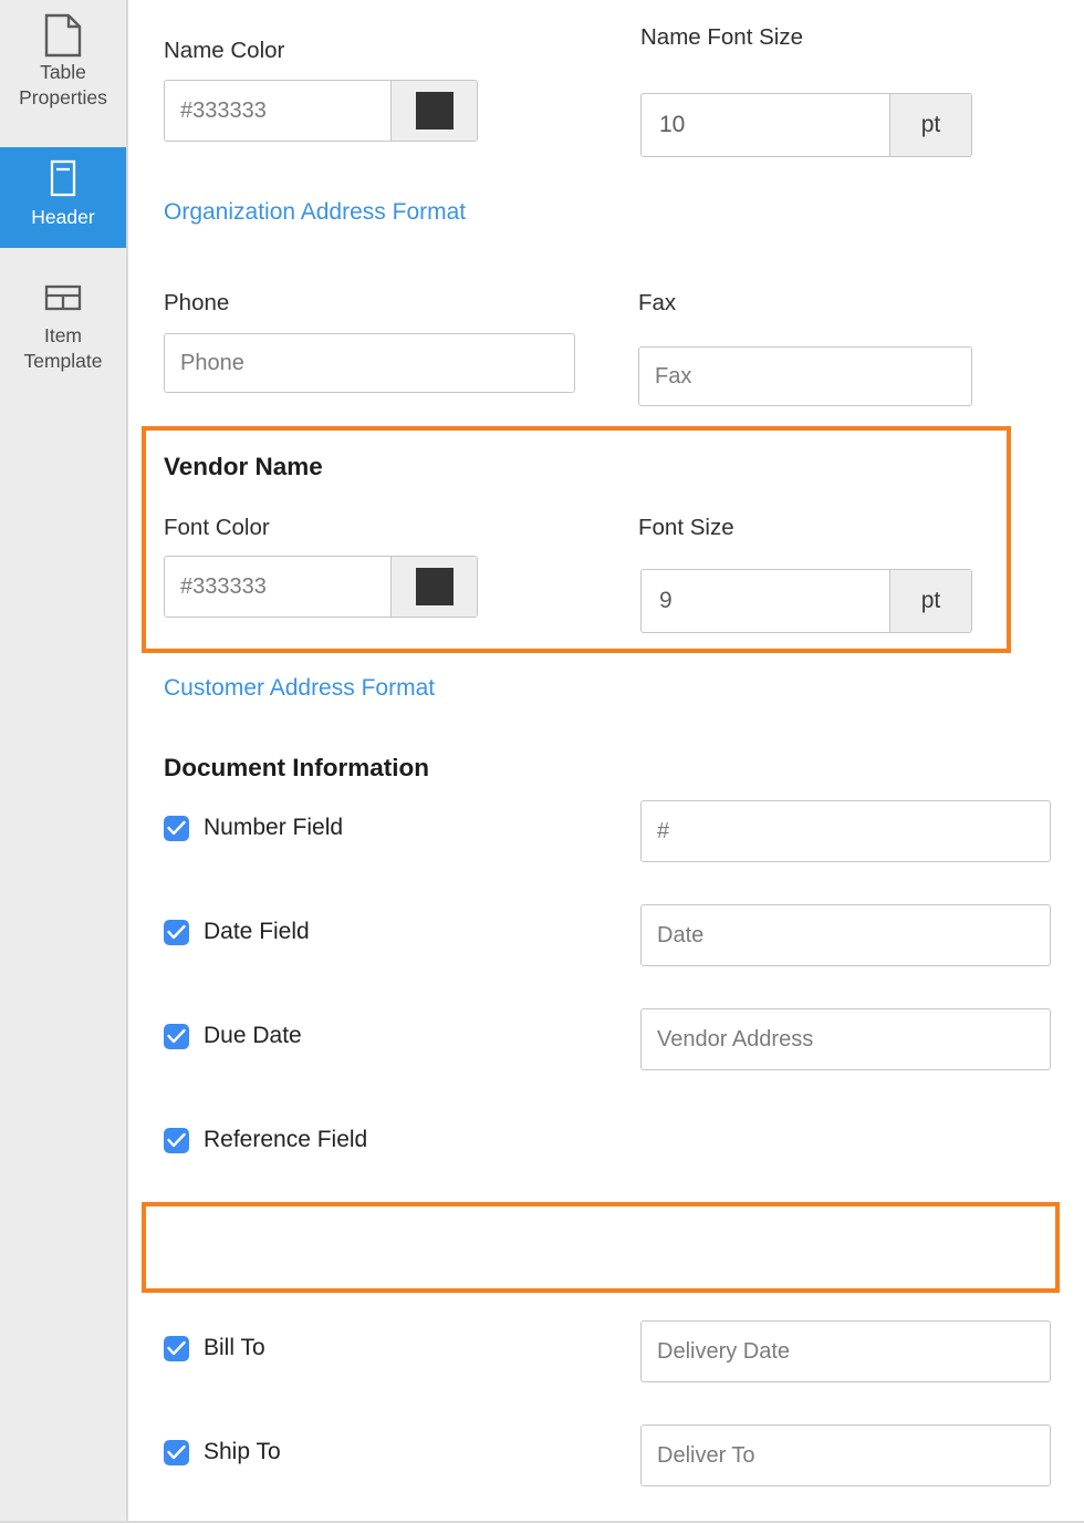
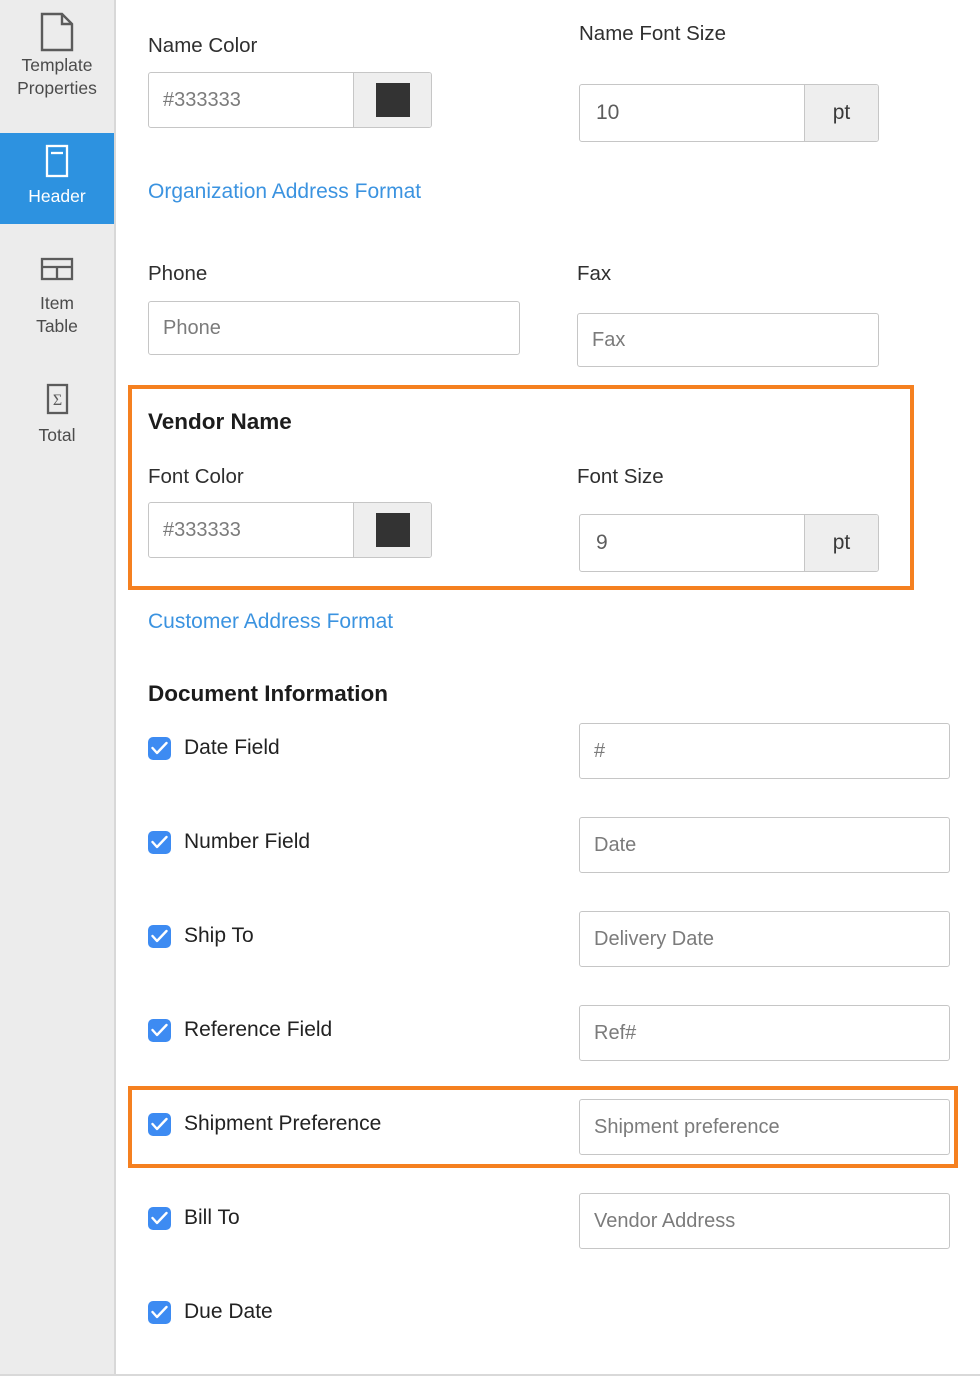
- Table
+ Template
  Properties
  Header
  Item
- Template
+ Table
+ Σ
+ Total
  Name Color
  #333333
  Name Font Size
  10
  pt
  Organization Address Format
  Phone
  Phone
  Fax
  Fax
  Vendor Name
  Font Color
  #333333
  Font Size
  9
  pt
  Customer Address Format
  Document Information
- Number Field
+ Date Field
  #
- Date Field
+ Number Field
  Date
- Due Date
+ Ship To
- Vendor Address
+ Delivery Date
  Reference Field
+ Ref#
+ Shipment Preference
+ Shipment preference
  Bill To
- Delivery Date
+ Vendor Address
- Ship To
+ Due Date
- Deliver To
